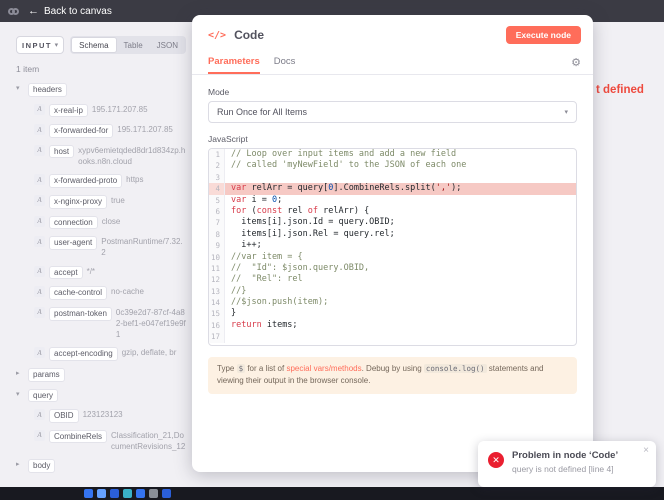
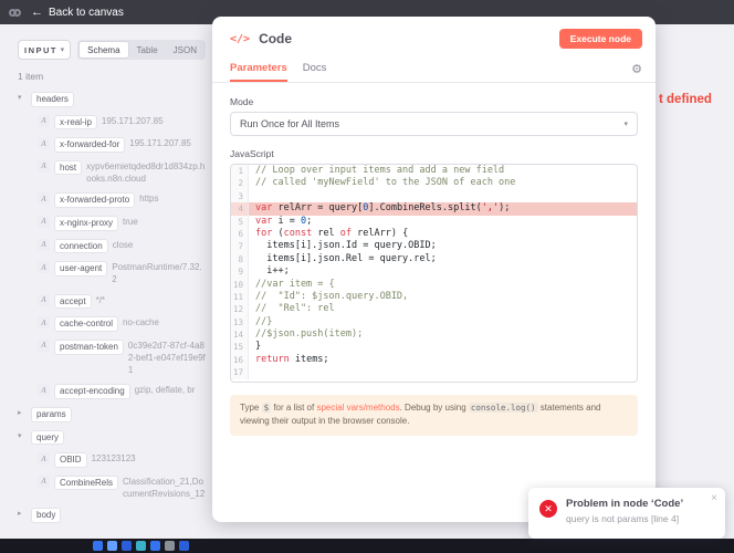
  ←
  Back to canvas
  INPUT
  Schema
  Table
  JSON
  1 item
  headers
  A
  x-real-ip
  195.171.207.85
  x-forwarded-for
  195.171.207.85
  A
  host
  xypv6emietqded8dr1d834zp.hooks.n8n.cloud
  A
  x-forwarded-proto
  https
  A
  x-nginx-proxy
  true
  A
  connection
  close
  A
  user-agent
  PostmanRuntime/7.32.2
  A
  accept
  */*
  A
  cache-control
  no-cache
  A
  postman-token
  0c39e2d7-87cf-4a82-bef1-e047ef19e9f1
  A
  accept-encoding
  gzip, deflate, br
  params
  query
  A
  OBID
  123123123
  A
  CombineRels
  Classification_21,DocumentRevisions_12
  body
  t defined
  </>
  Code
  Execute node
  Parameters
  Docs
  ⚙
  Mode
  Run Once for All Items
  JavaScript
  1
  // Loop over input items and add a new field
  2
  // called 'myNewField' to the JSON of each one
  3
  4
  var relArr = query[0].CombineRels.split(',');
  5
  var i = 0;
  6
  for (const rel of relArr) {
  7
  items[i].json.Id = query.OBID;
  8
  items[i].json.Rel = query.rel;
  9
  i++;
  10
  //var item = {
  11
  // "Id": $json.query.OBID,
  12
  // "Rel": rel
  13
  //}
  14
  //$json.push(item);
  15
  }
  16
  return items;
  17
  Type $ for a list of special vars/methods. Debug by using console.log() statements and viewing their output in the browser console.
  ✕
  Problem in node ‘Code’
- query is not defined [line 4]
+ query is not params [line 4]
  ×
